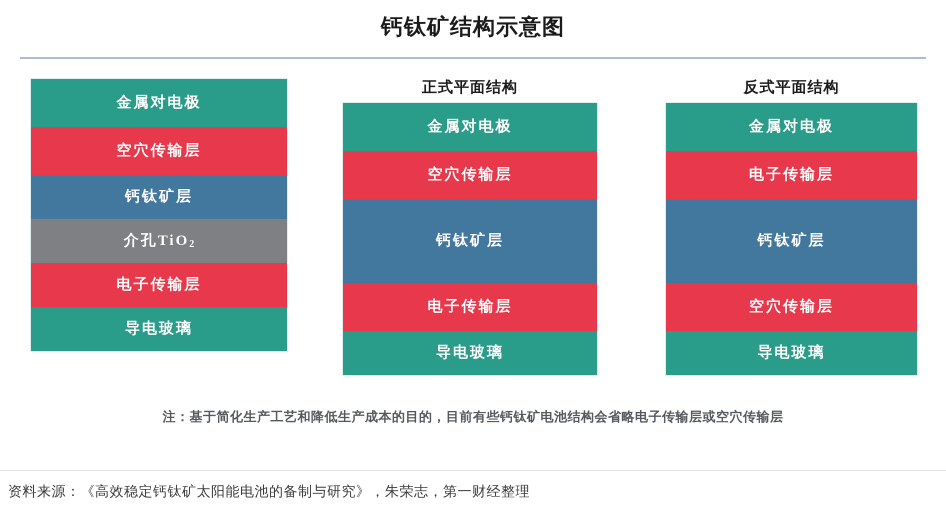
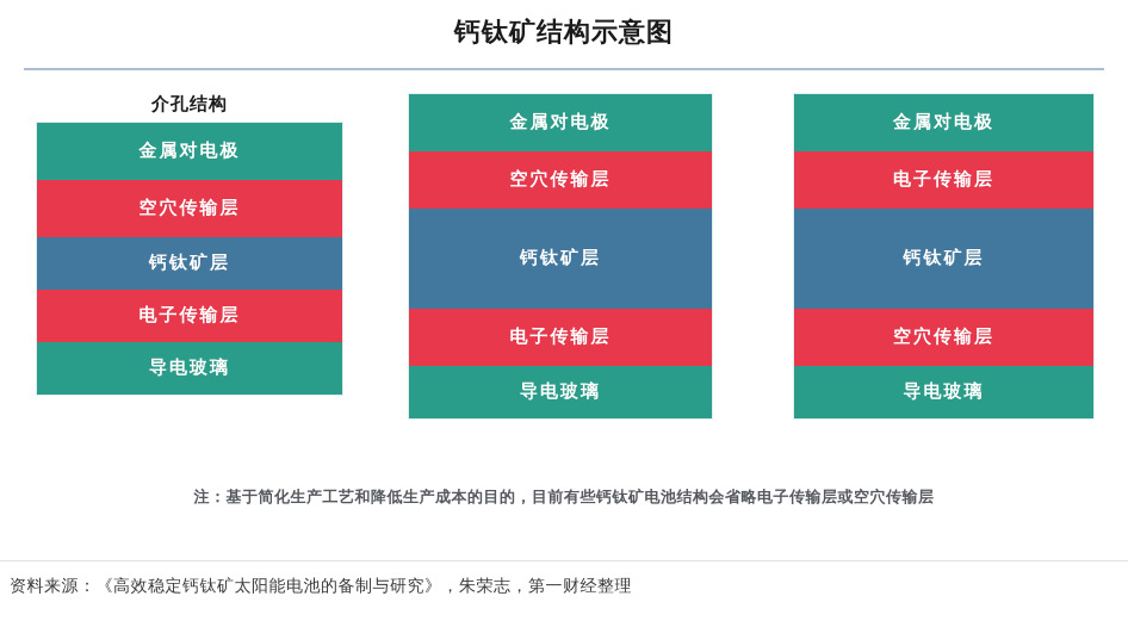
  钙钛矿结构示意图
+ 介孔结构
  金属对电极
  空穴传输层
  钙钛矿层
- 介孔TiO
- 2
  电子传输层
  导电玻璃
- 正式平面结构
  金属对电极
  空穴传输层
  钙钛矿层
  电子传输层
  导电玻璃
- 反式平面结构
  金属对电极
  电子传输层
  钙钛矿层
  空穴传输层
  导电玻璃
  注：基于简化生产工艺和降低生产成本的目的，目前有些钙钛矿电池结构会省略电子传输层或空穴传输层
  资料来源：《高效稳定钙钛矿太阳能电池的备制与研究》，朱荣志，第一财经整理
